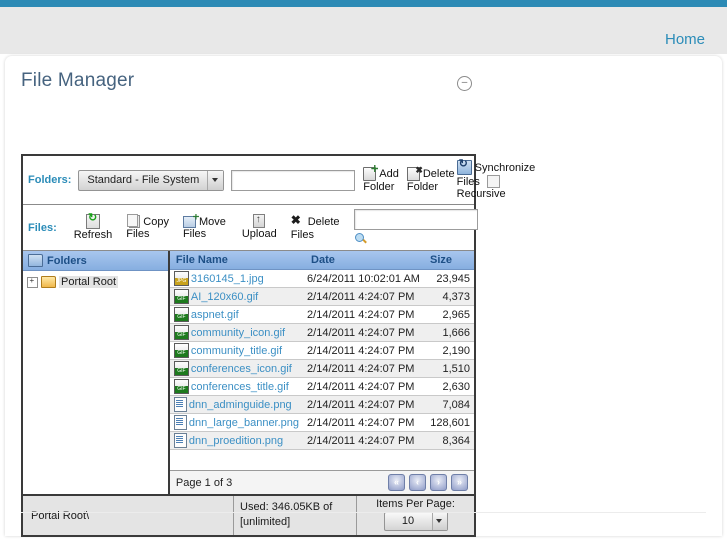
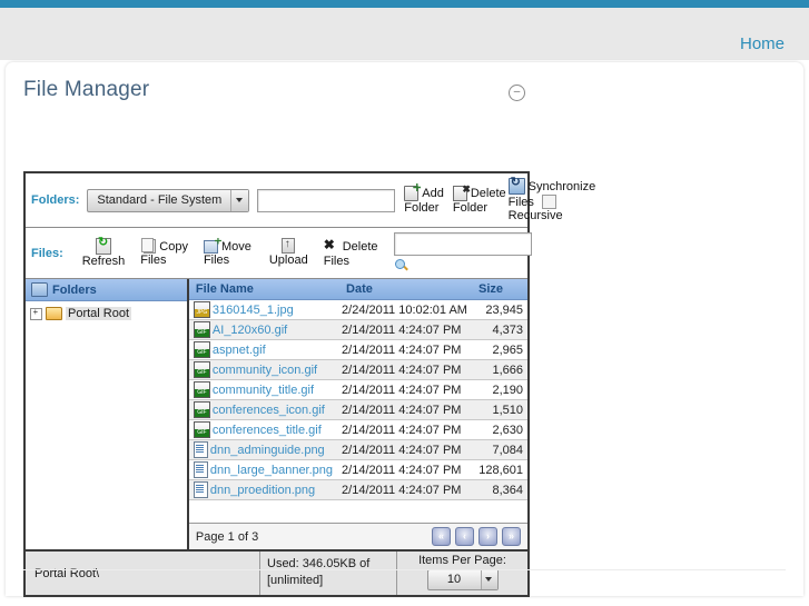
  Home
  File Manager
  Folders:
  Standard - File System
  Add
  Folder
  Delete
  Folder
  Synchronize
  Files
  Recursive
  Files:
  Refresh
  Copy
  Files
  Move
  Files
  Upload
  Delete
  Files
  Folders
  Portal Root
  File Name	Date	Size
- 3160145_1.jpg	6/24/2011 10:02:01 AM	23,945
+ 3160145_1.jpg	2/24/2011 10:02:01 AM	23,945
  AI_120x60.gif	2/14/2011 4:24:07 PM	4,373
  aspnet.gif	2/14/2011 4:24:07 PM	2,965
  community_icon.gif	2/14/2011 4:24:07 PM	1,666
  community_title.gif	2/14/2011 4:24:07 PM	2,190
  conferences_icon.gif	2/14/2011 4:24:07 PM	1,510
  conferences_title.gif	2/14/2011 4:24:07 PM	2,630
  dnn_adminguide.png	2/14/2011 4:24:07 PM	7,084
  dnn_large_banner.png	2/14/2011 4:24:07 PM	128,601
  dnn_proedition.png	2/14/2011 4:24:07 PM	8,364
  Page 1 of 3
  «
  ‹
  ›
  »
  Portal Root\
  Used: 346.05KB of
  [unlimited]
  Items Per Page:
  10
